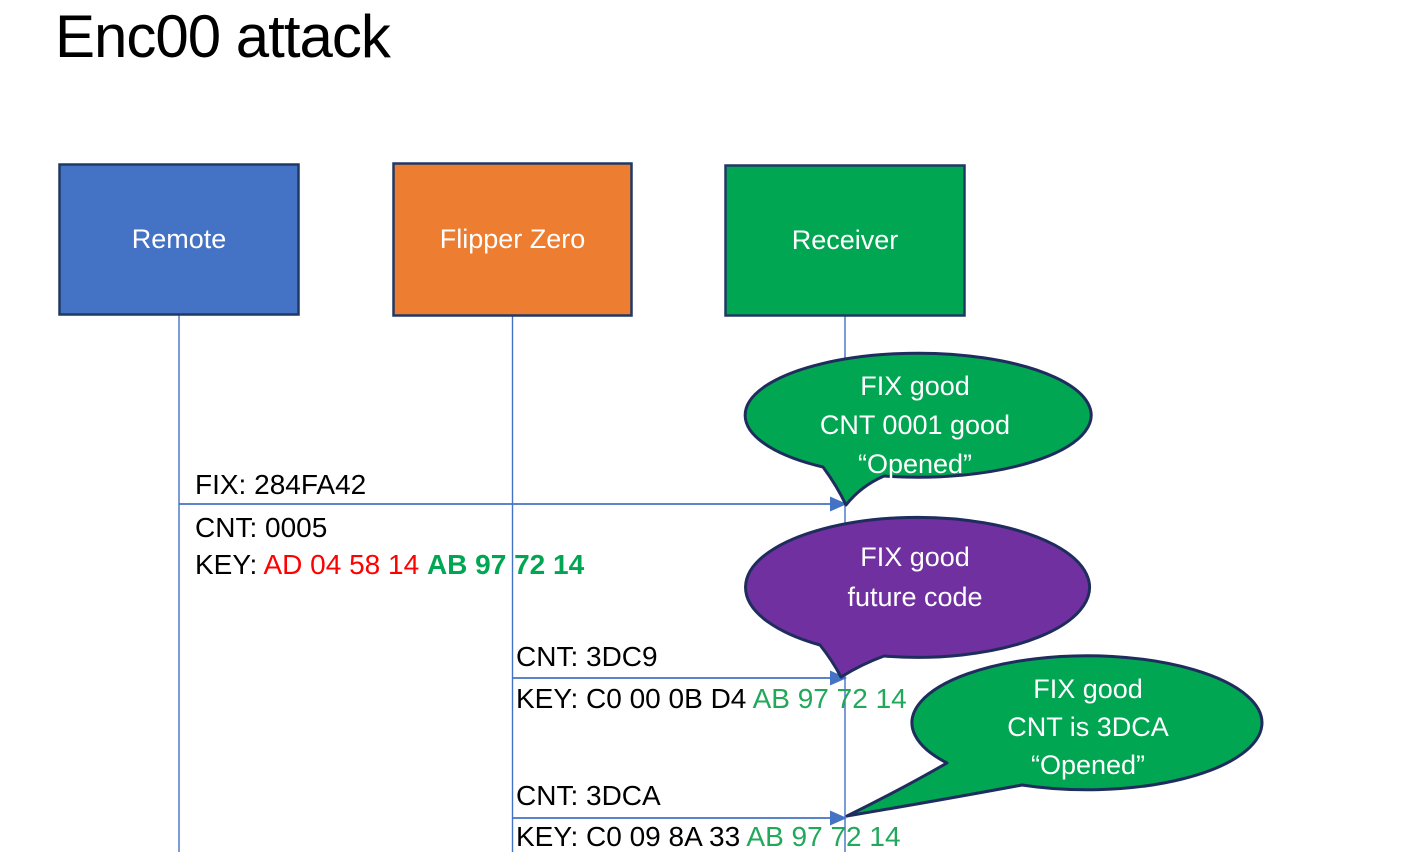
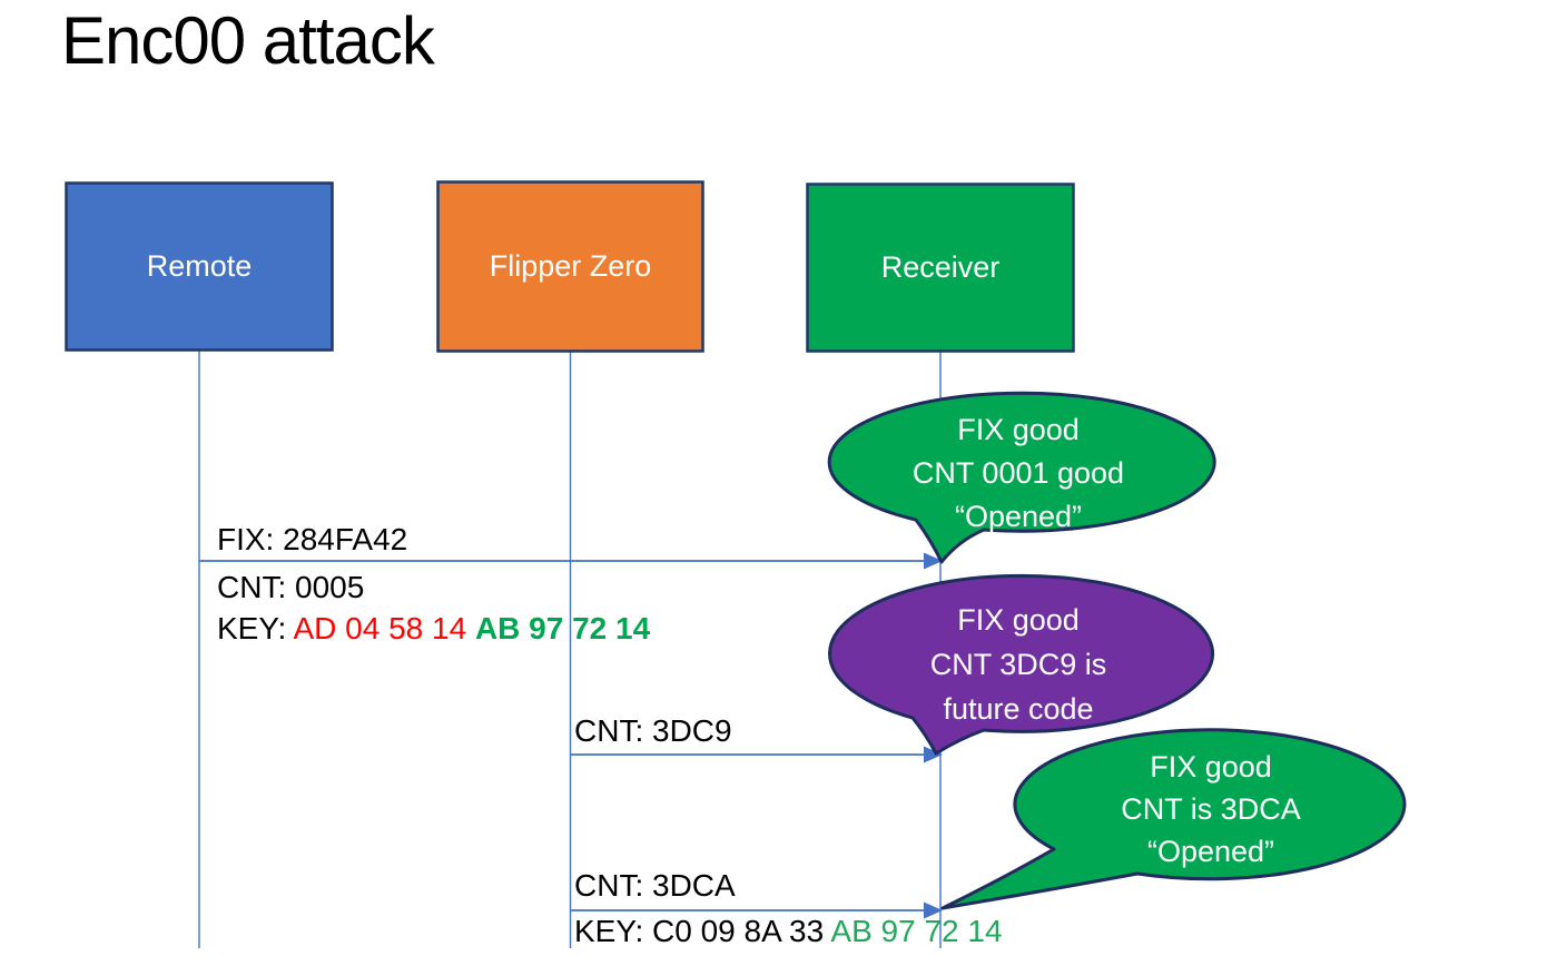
  Enc00 attack
  Remote
  Flipper Zero
  Receiver
  FIX: 284FA42
  CNT: 0005
  KEY: AD 04 58 14 AB 97 72 14
  CNT: 3DC9
- KEY: C0 00 0B D4 AB 97 72 14
  CNT: 3DCA
  KEY: C0 09 8A 33 AB 97 72 14
  FIX good
  CNT 0001 good
  “Opened”
  FIX good
+ CNT 3DC9 is
  future code
  FIX good
  CNT is 3DCA
  “Opened”
